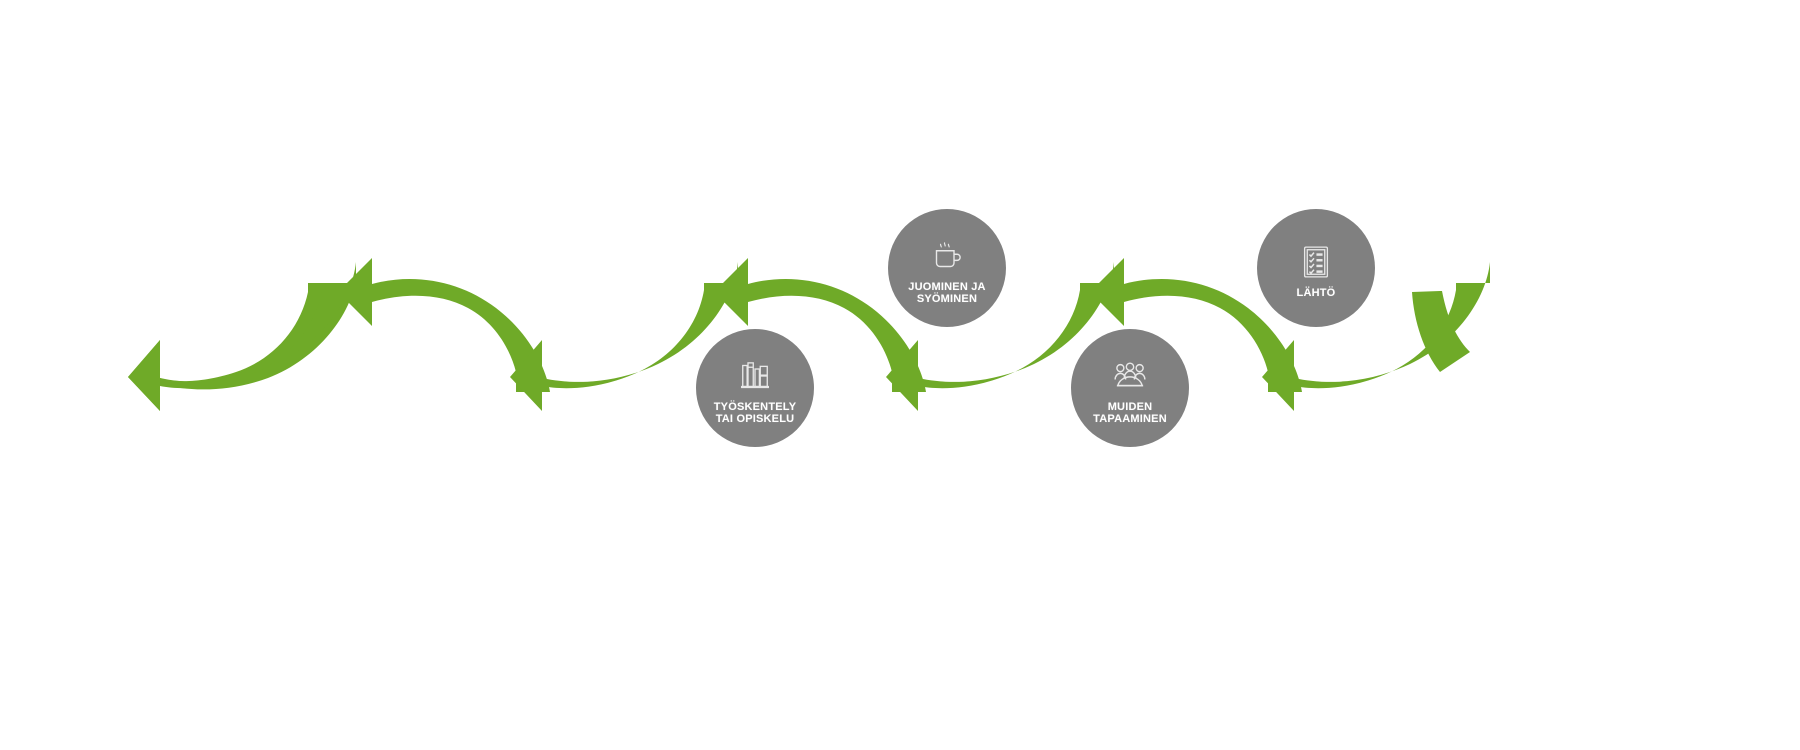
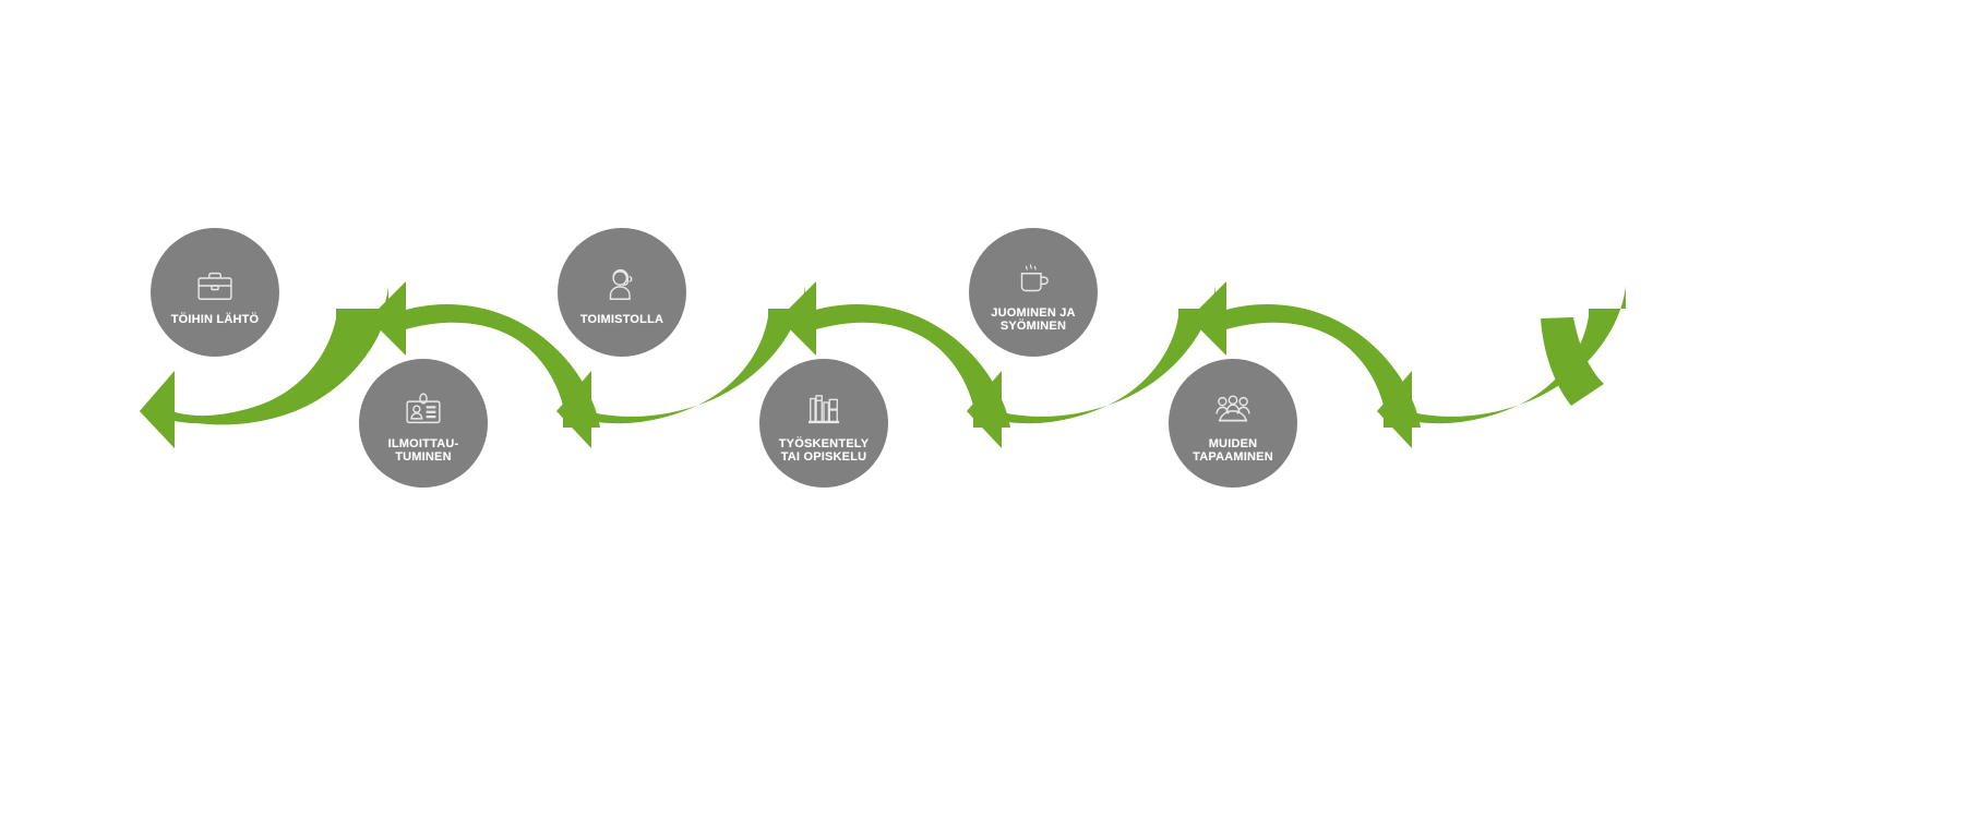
+ TÖIHIN LÄHTÖ
+ ILMOITTAU-
+ TUMINEN
+ TOIMISTOLLA
  TYÖSKENTELY
  TAI OPISKELU
  JUOMINEN JA
  SYÖMINEN
  MUIDEN
  TAPAAMINEN
- LÄHTÖ
